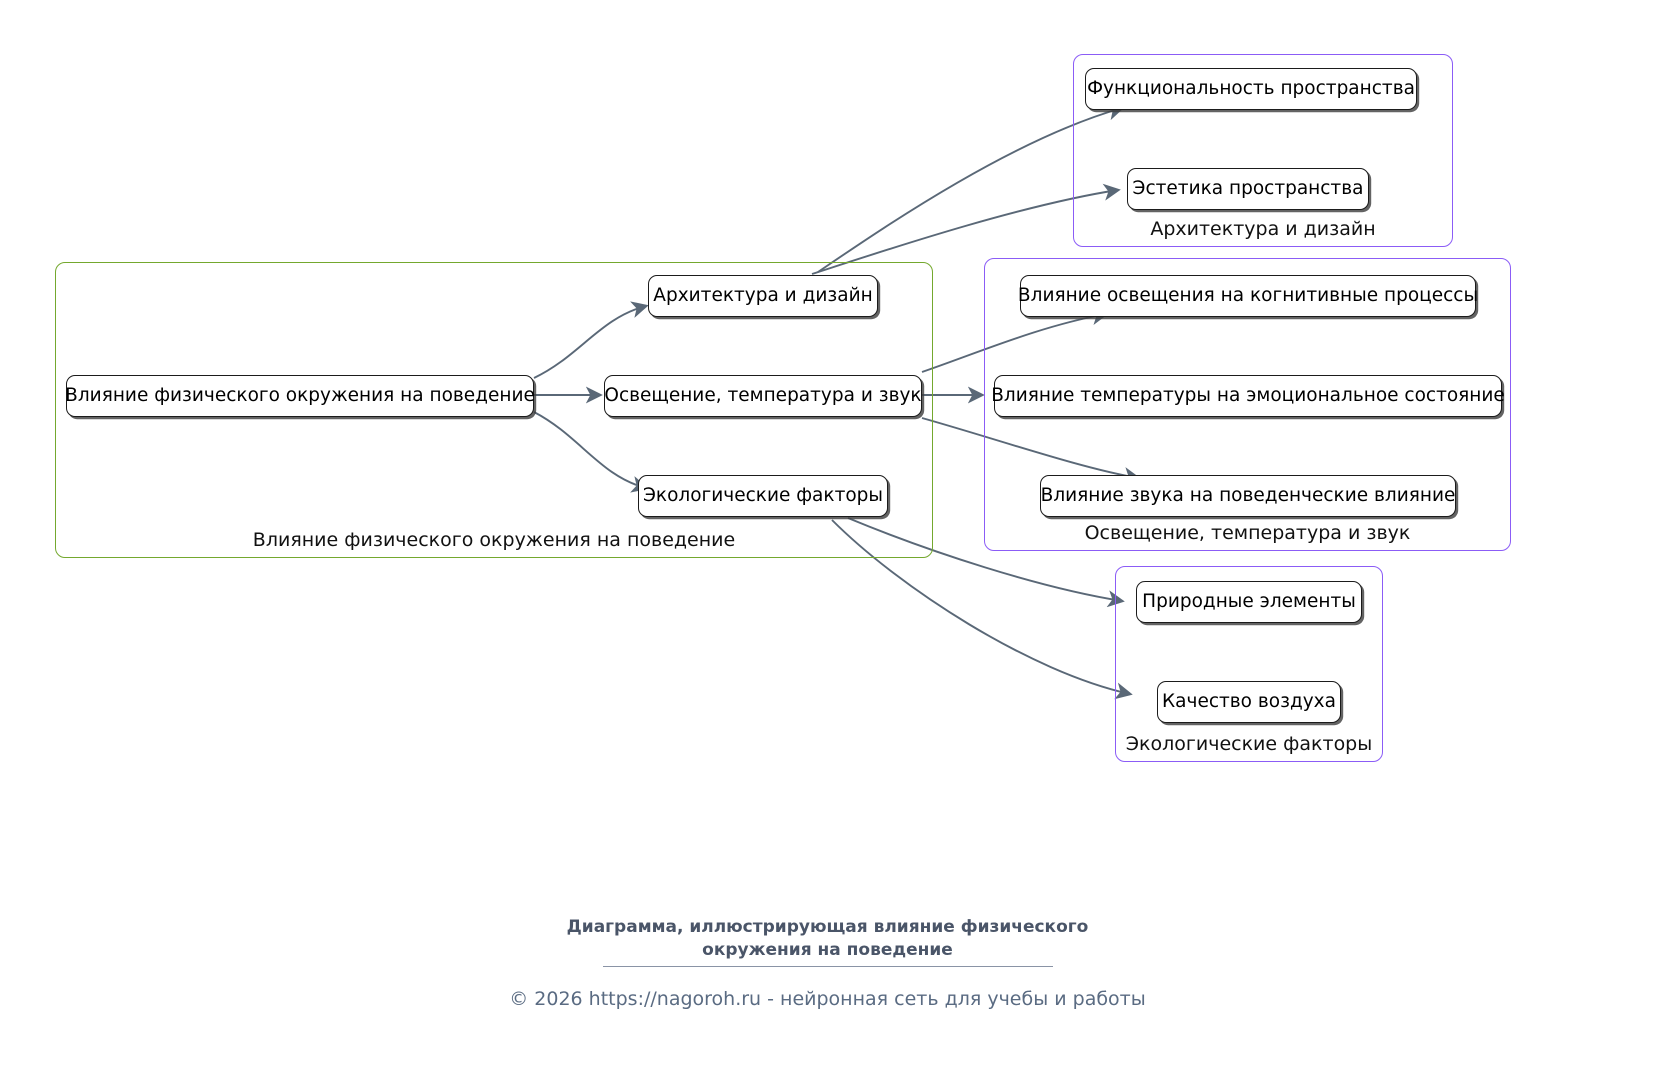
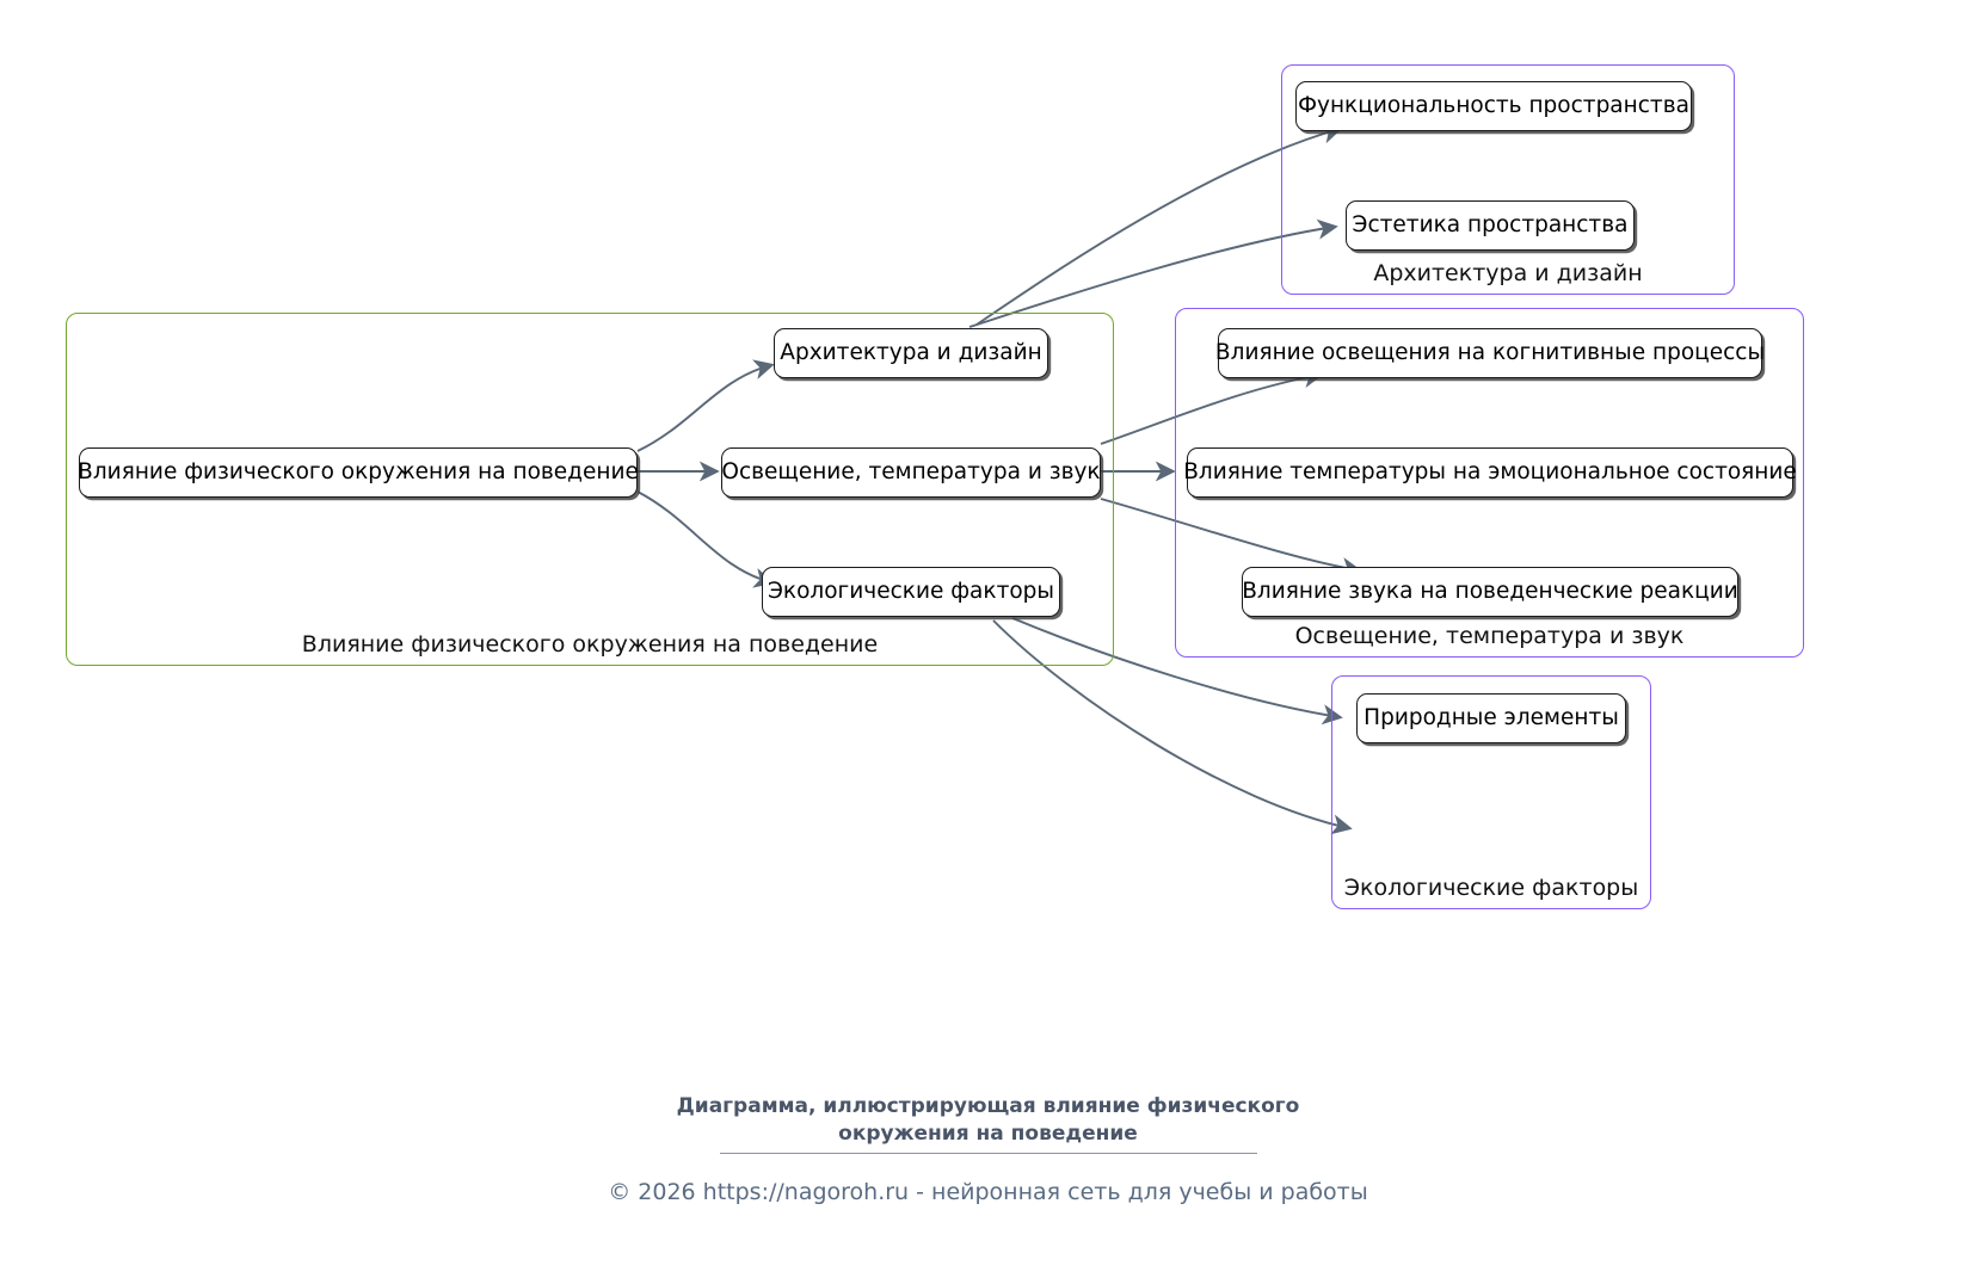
  Влияние физического окружения на поведение
  Архитектура и дизайн
  Освещение, температура и звук
  Экологические факторы
  Влияние физического окружения на поведение
  Архитектура и дизайн
  Освещение, температура и звук
  Экологические факторы
  Функциональность пространства
  Эстетика пространства
  Влияние освещения на когнитивные процессы
  Влияние температуры на эмоциональное состояние
- Влияние звука на поведенческие влияние
+ Влияние звука на поведенческие реакции
  Природные элементы
- Качество воздуха
  Диаграмма, иллюстрирующая влияние физического
  окружения на поведение
  © 2026 https://nagoroh.ru - нейронная сеть для учебы и работы
